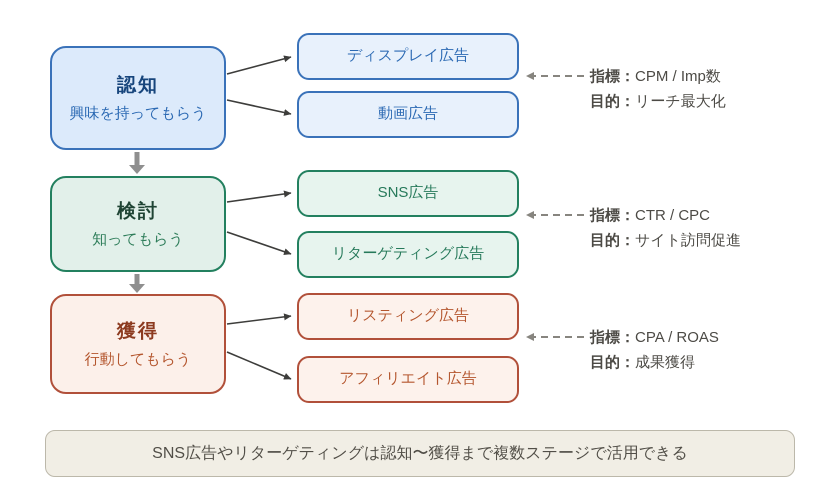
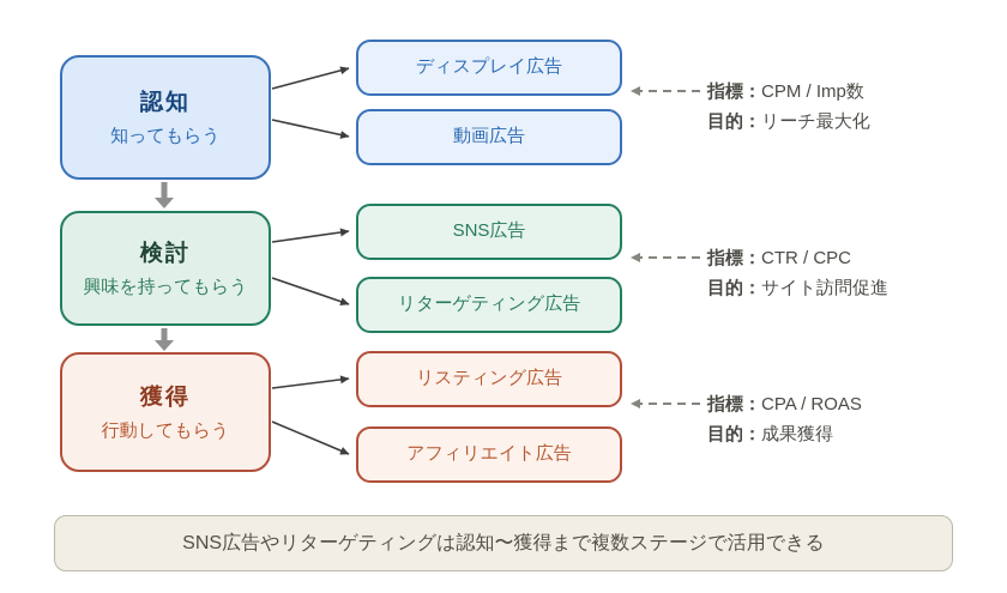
  認知
- 興味を持ってもらう
+ 知ってもらう
  ディスプレイ広告
  動画広告
  指標：CPM / Imp数
  目的：リーチ最大化
  検討
- 知ってもらう
+ 興味を持ってもらう
  SNS広告
  リターゲティング広告
  指標：CTR / CPC
  目的：サイト訪問促進
  獲得
  行動してもらう
  リスティング広告
  アフィリエイト広告
  指標：CPA / ROAS
  目的：成果獲得
  SNS広告やリターゲティングは認知〜獲得まで複数ステージで活用できる
